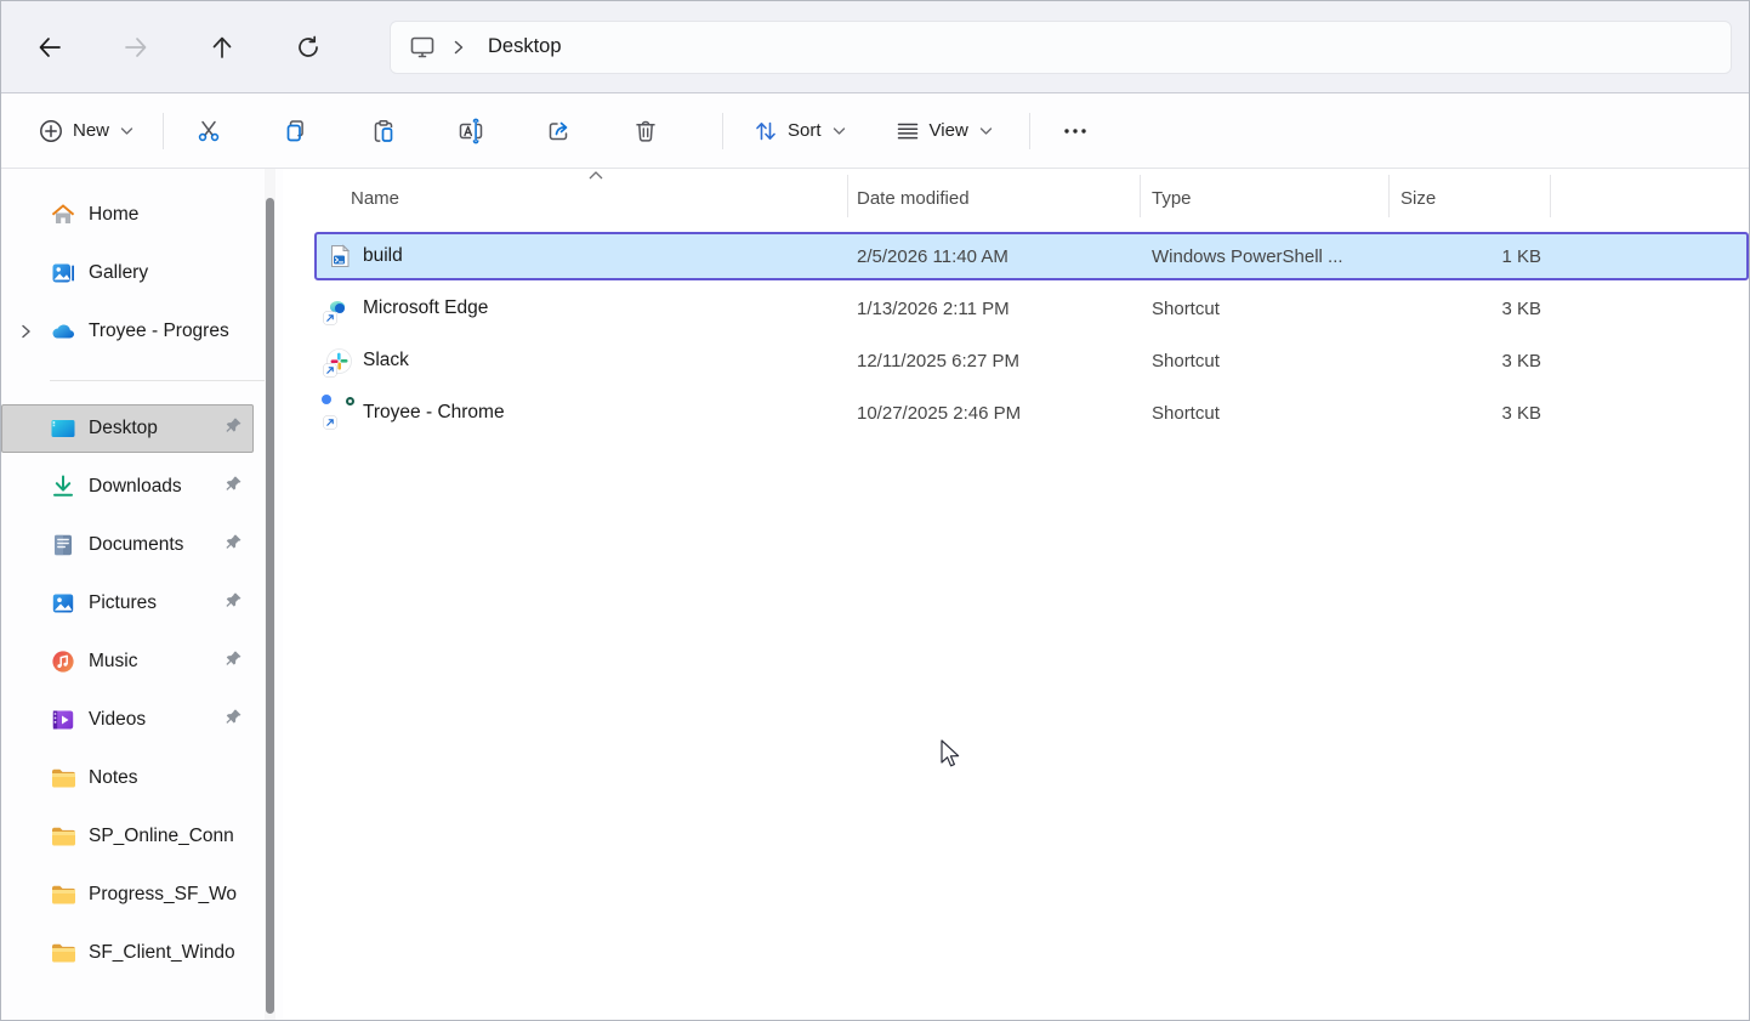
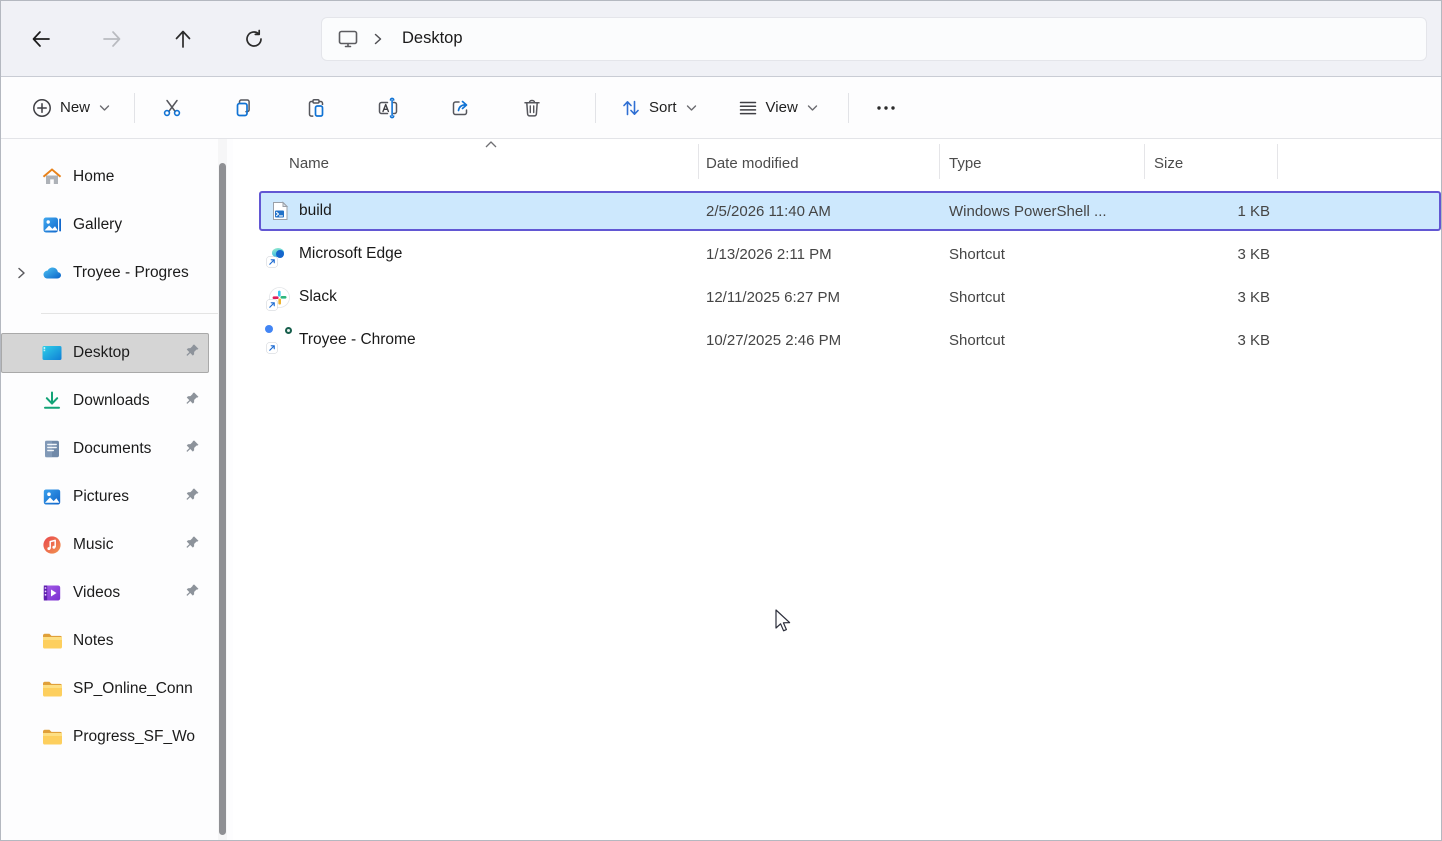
  Desktop
  New
  Sort
  View
  Home
  Gallery
  Troyee - Progres
  Desktop
  Downloads
  Documents
  Pictures
  Music
  Videos
  Notes
  SP_Online_Conn
  Progress_SF_Wo
- SF_Client_Windo
  Name
  Date modified
  Type
  Size
  build
  2/5/2026 11:40 AM
  Windows PowerShell ...
  1 KB
  Microsoft Edge
  1/13/2026 2:11 PM
  Shortcut
  3 KB
  Slack
  12/11/2025 6:27 PM
  Shortcut
  3 KB
  Troyee - Chrome
  10/27/2025 2:46 PM
  Shortcut
  3 KB
